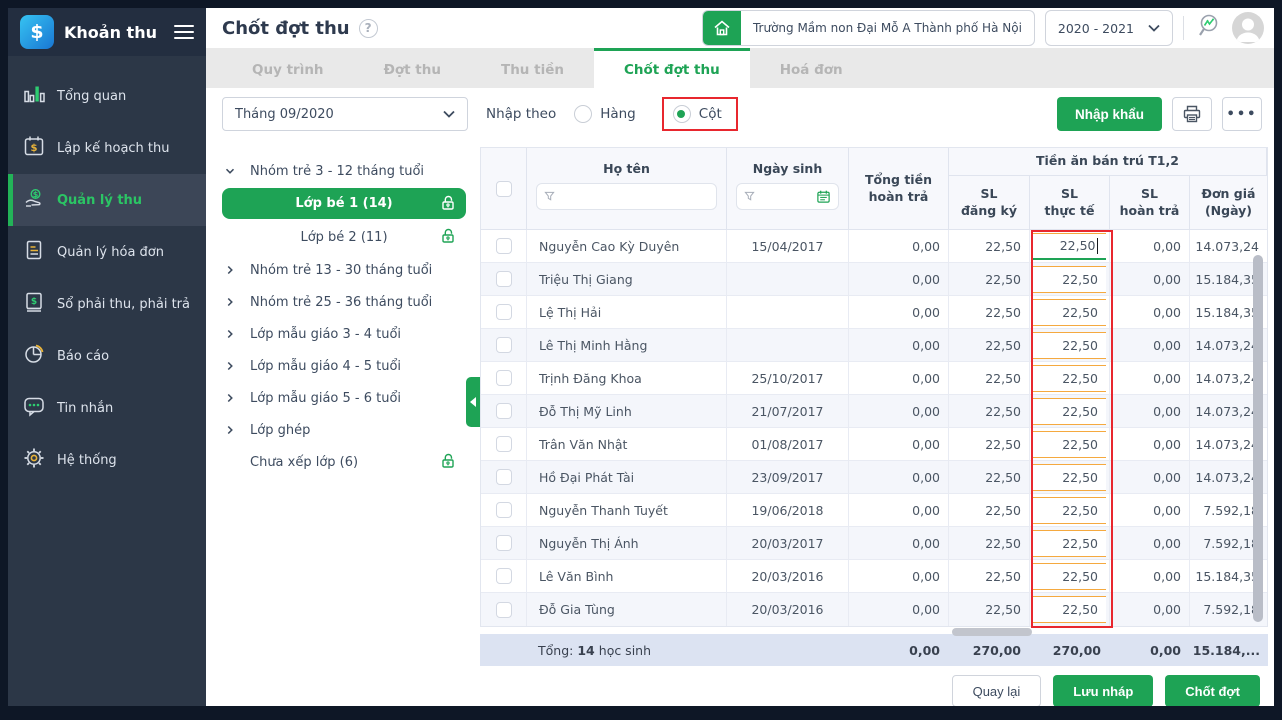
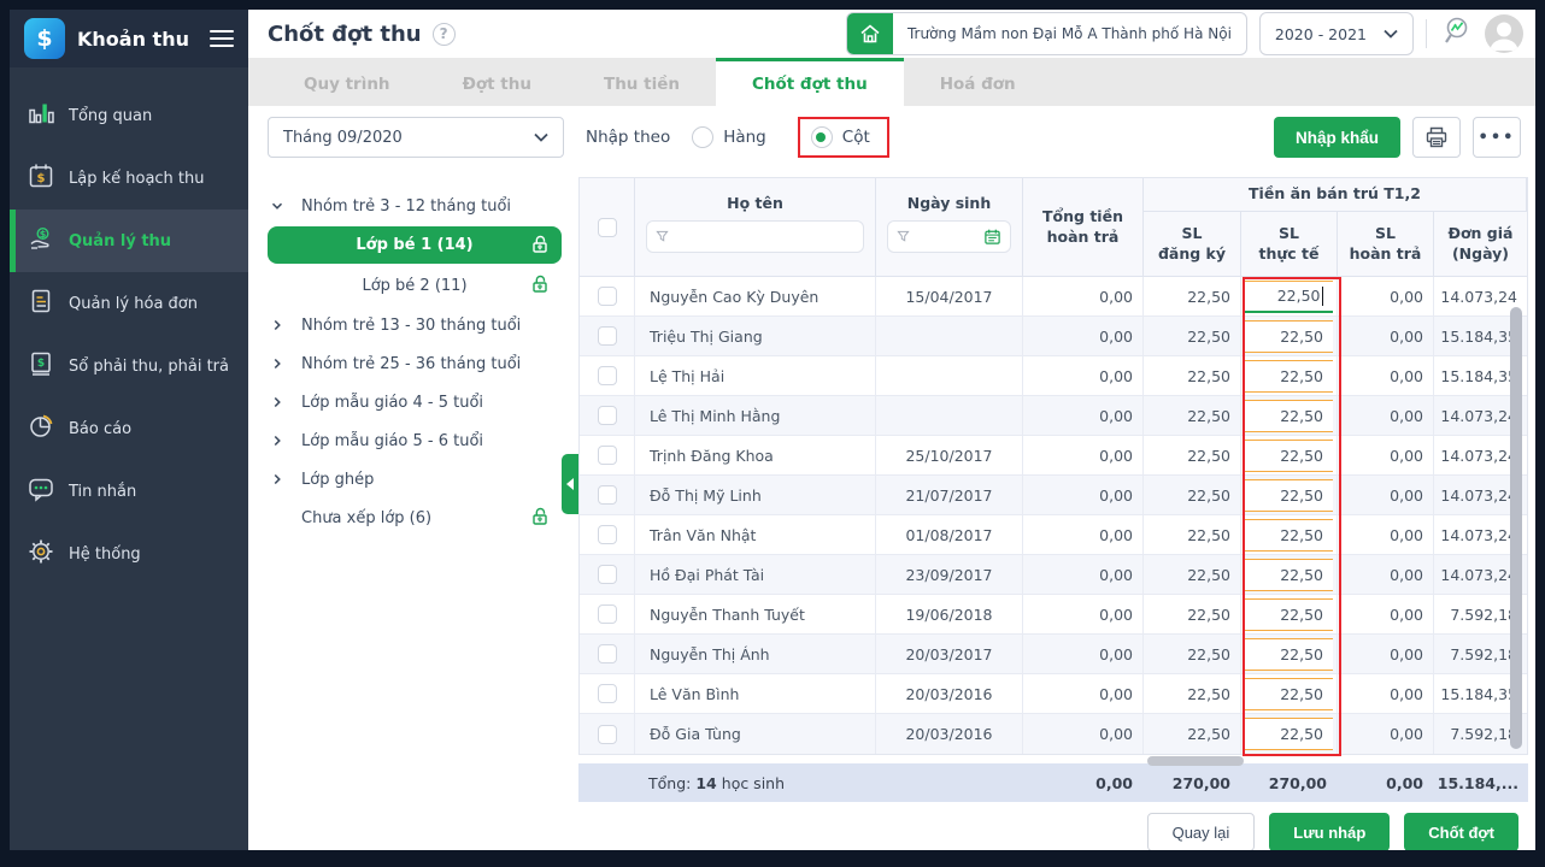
  $
  Khoản thu
  Tổng quan
  $
  Lập kế hoạch thu
  $
  Quản lý thu
  Quản lý hóa đơn
  $
  Sổ phải thu, phải trả
  Báo cáo
  Tin nhắn
  Hệ thống
  Chốt đợt thu
  ?
  Trường Mầm non Đại Mỗ A Thành phố Hà Nội
  2020 - 2021
  Quy trình
  Đợt thu
  Thu tiền
  Chốt đợt thu
  Hoá đơn
  Tháng 09/2020
  Nhập theo
  Hàng
  Cột
  Nhập khẩu
  •••
  Nhóm trẻ 3 - 12 tháng tuổi
  Lớp bé 1 (14)
  Lớp bé 2 (11)
  Nhóm trẻ 13 - 30 tháng tuổi
  Nhóm trẻ 25 - 36 tháng tuổi
- Lớp mẫu giáo 3 - 4 tuổi
  Lớp mẫu giáo 4 - 5 tuổi
  Lớp mẫu giáo 5 - 6 tuổi
  Lớp ghép
  Chưa xếp lớp (6)
  Họ tên
  Ngày sinh
  Tổng tiền
  hoàn trả
  Tiền ăn bán trú T1,2
  SL
  đăng ký
  SL
  thực tế
  SL
  hoàn trả
  Đơn giá
  (Ngày)
  Nguyễn Cao Kỳ Duyên
  15/04/2017
  0,00
  22,50
  22,50
  0,00
  14.073,24
  Triệu Thị Giang
  0,00
  22,50
  22,50
  0,00
  15.184,3
  Lệ Thị Hải
  0,00
  22,50
  22,50
  0,00
  15.184,3
  Lê Thị Minh Hằng
  0,00
  22,50
  22,50
  0,00
  14.073,2
  Trịnh Đăng Khoa
  25/10/2017
  0,00
  22,50
  22,50
  0,00
  14.073,2
  Đỗ Thị Mỹ Linh
  21/07/2017
  0,00
  22,50
  22,50
  0,00
  14.073,2
  Trân Văn Nhật
  01/08/2017
  0,00
  22,50
  22,50
  0,00
  14.073,2
  Hồ Đại Phát Tài
  23/09/2017
  0,00
  22,50
  22,50
  0,00
  14.073,2
  Nguyễn Thanh Tuyết
  19/06/2018
  0,00
  22,50
  22,50
  0,00
  7.592,1
  Nguyễn Thị Ánh
  20/03/2017
  0,00
  22,50
  22,50
  0,00
  7.592,1
  Lê Văn Bình
  20/03/2016
  0,00
  22,50
  22,50
  0,00
  15.184,3
  Đỗ Gia Tùng
  20/03/2016
  0,00
  22,50
  22,50
  0,00
  7.592,1
  Tổng:
  14
  học sinh
  0,00
  270,00
  270,00
  0,00
  15.184,...
  Quay lại
  Lưu nháp
  Chốt đợt
